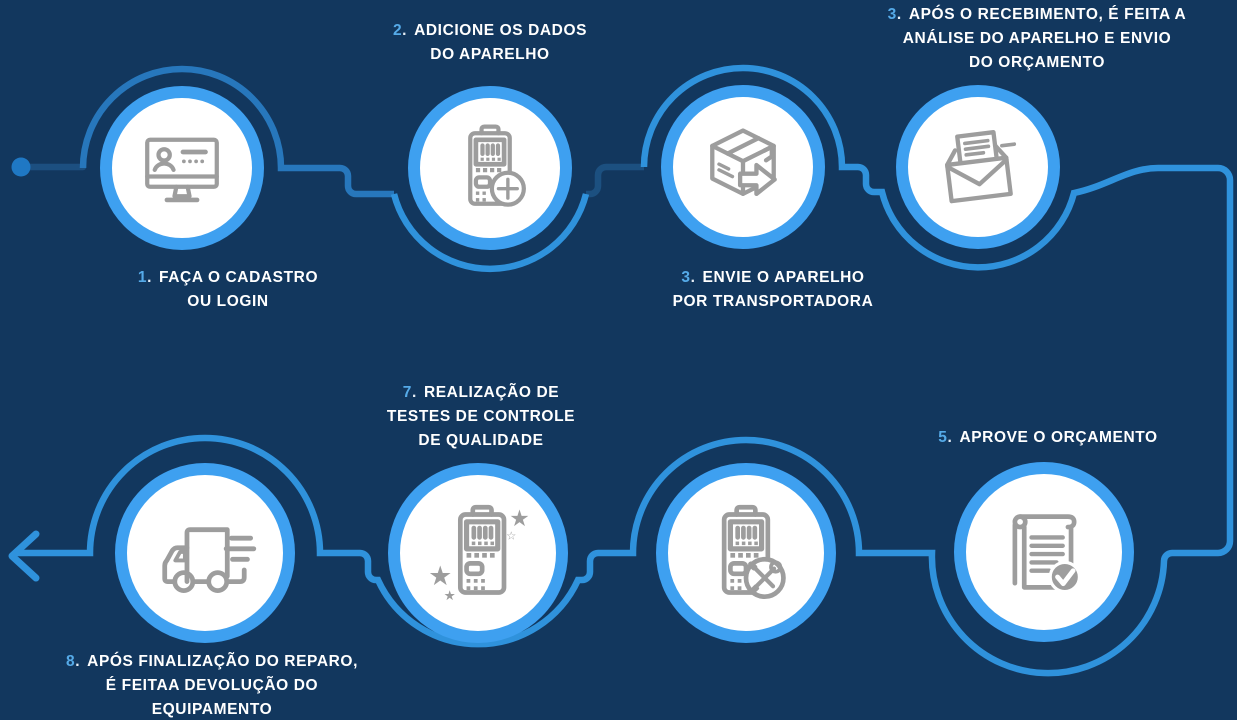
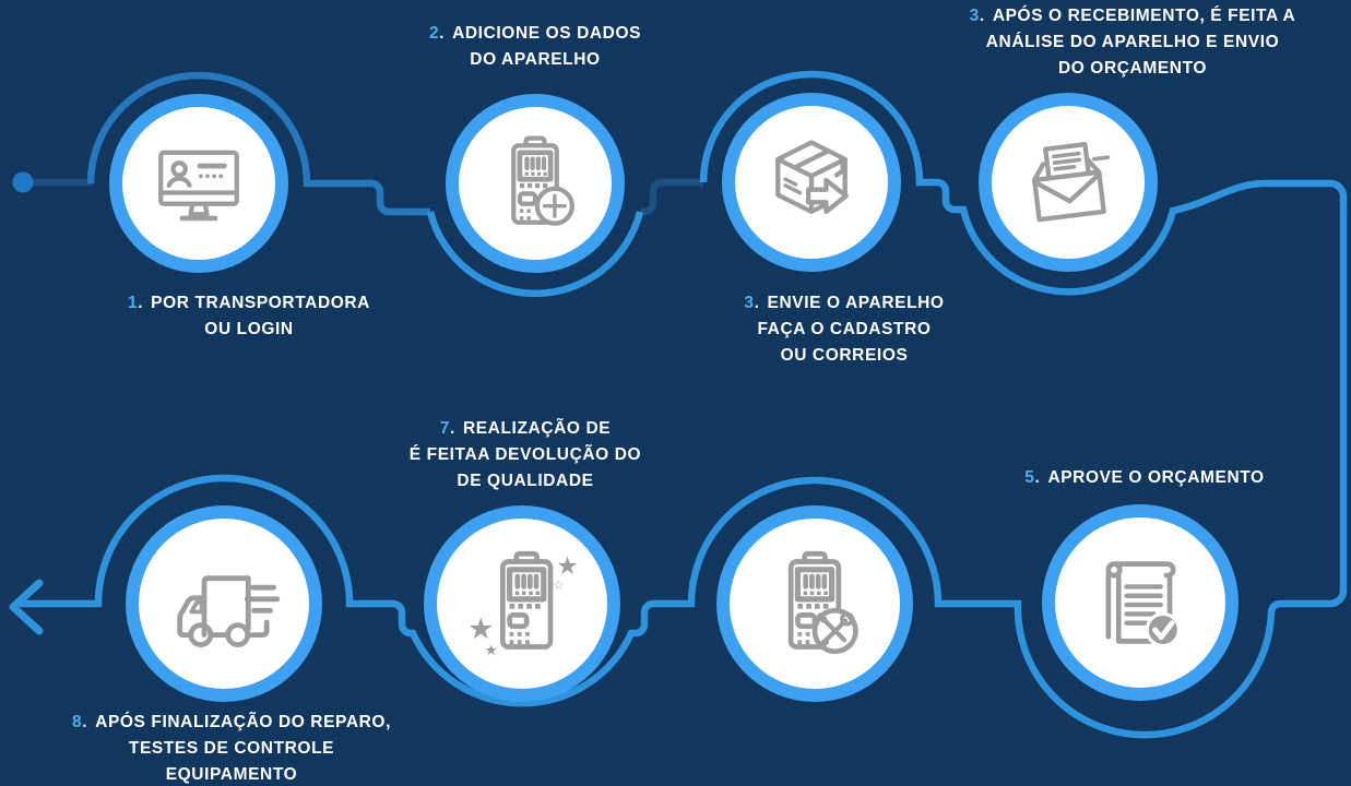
  ★
  ☆
  ★
  ★
- 1. FAÇA O CADASTRO
+ 1. POR TRANSPORTADORA
  OU LOGIN
  2. ADICIONE OS DADOS
  DO APARELHO
  3. ENVIE O APARELHO
- POR TRANSPORTADORA
+ FAÇA O CADASTRO
+ OU CORREIOS
  3. APÓS O RECEBIMENTO, É FEITA A
  ANÁLISE DO APARELHO E ENVIO
  DO ORÇAMENTO
  5. APROVE O ORÇAMENTO
  7. REALIZAÇÃO DE
- TESTES DE CONTROLE
+ É FEITAA DEVOLUÇÃO DO
  DE QUALIDADE
  8. APÓS FINALIZAÇÃO DO REPARO,
- É FEITAA DEVOLUÇÃO DO
+ TESTES DE CONTROLE
  EQUIPAMENTO
